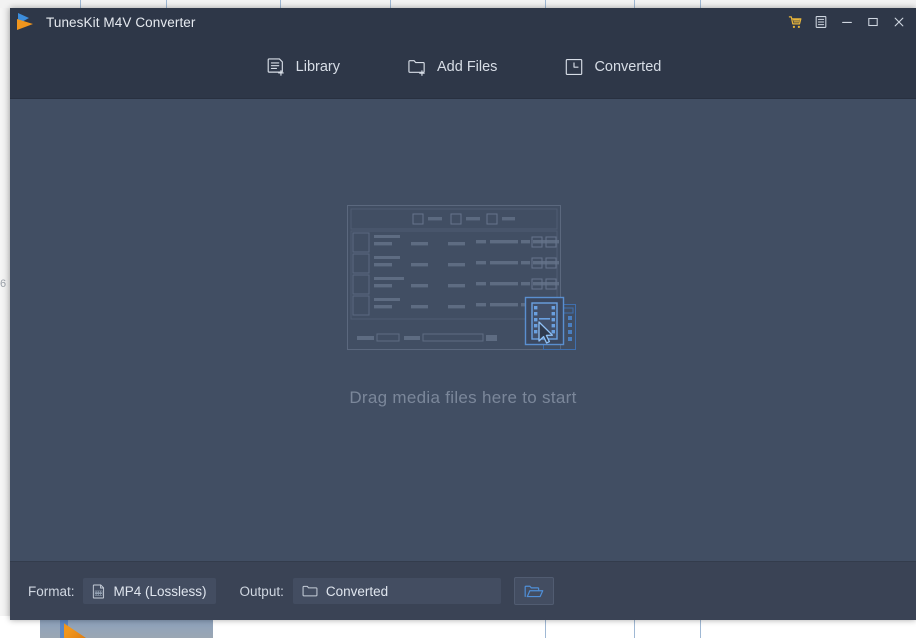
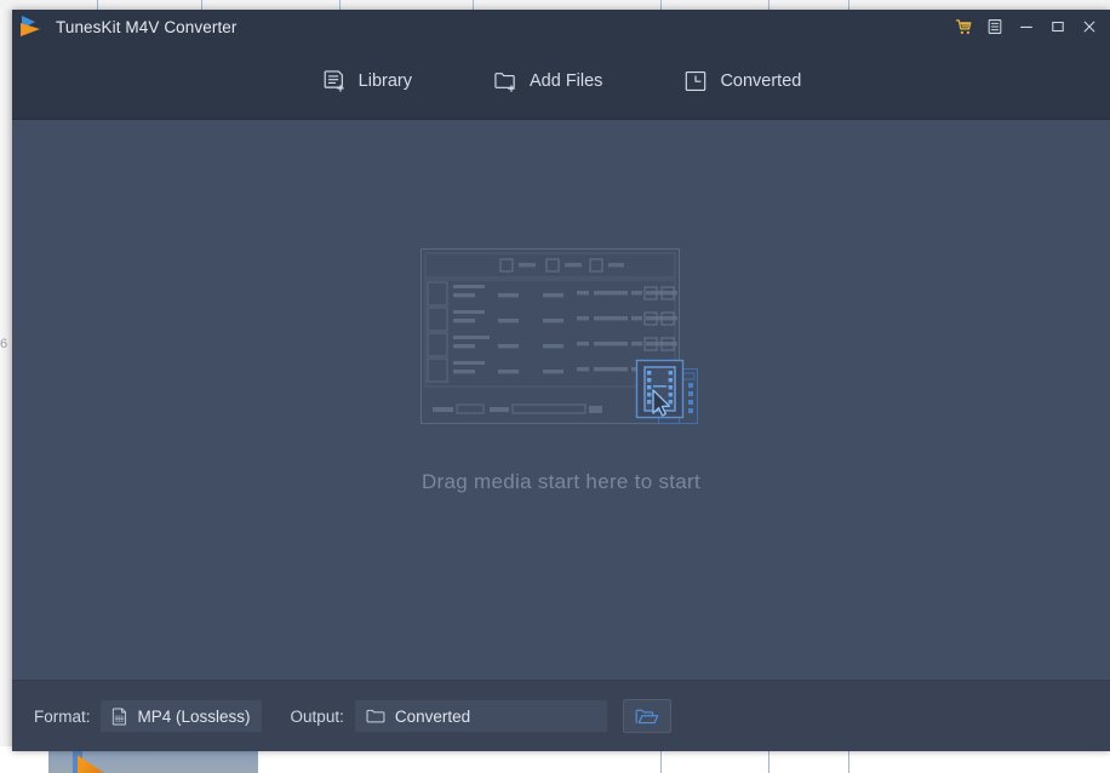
  6
  TunesKit M4V Converter
  Library
  Add Files
  Converted
- Drag media files here to start
+ Drag media start here to start
  Format:
  MP4 (Lossless)
  Output:
  Converted
